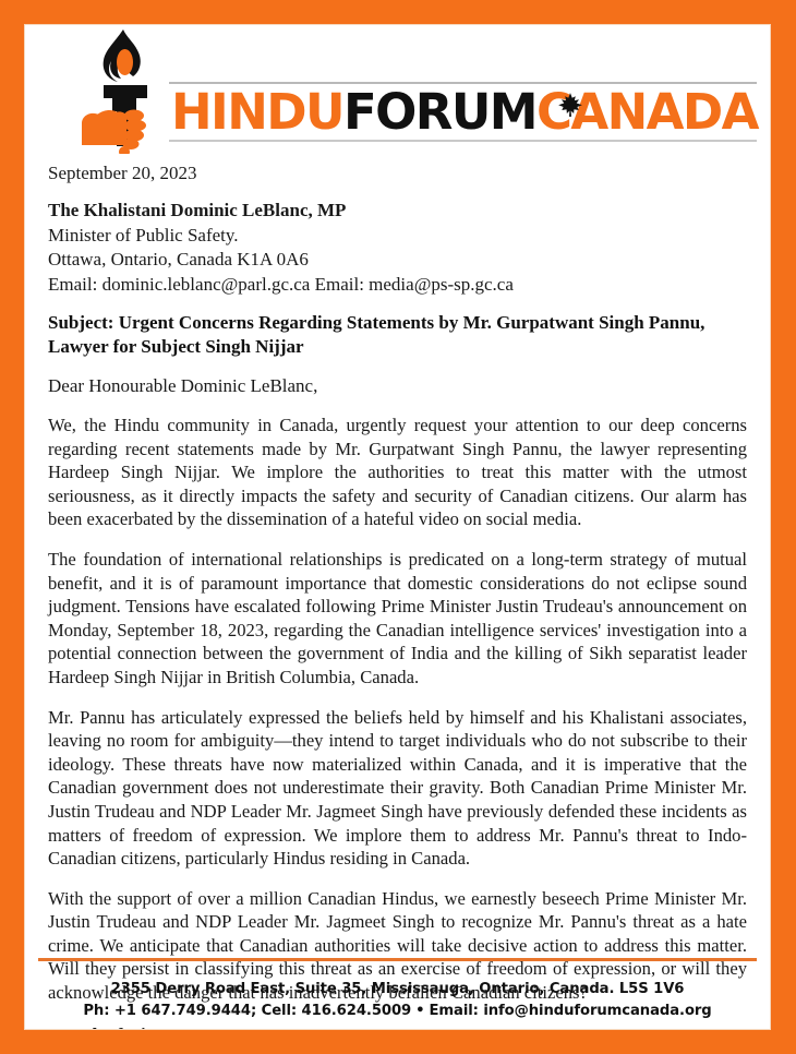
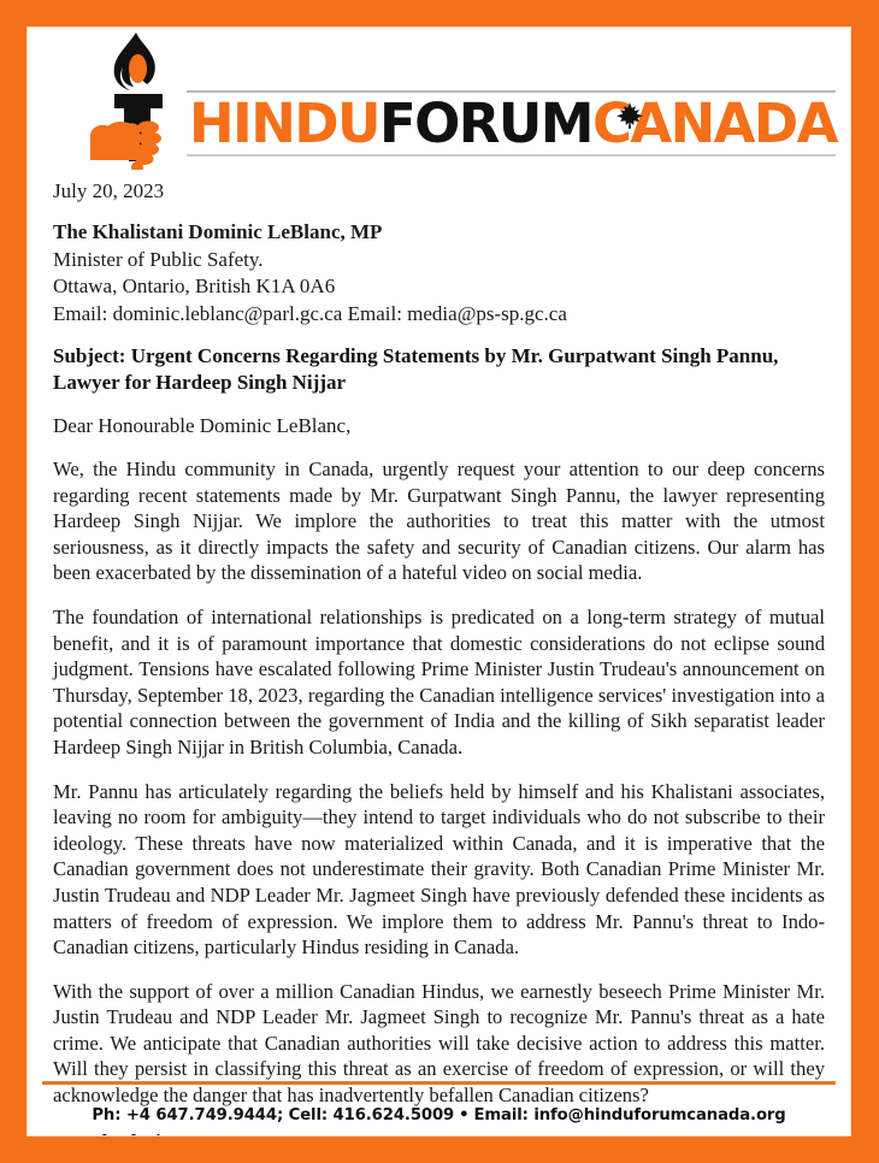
  HINDUFORUMCANADA
- September 20, 2023
+ July 20, 2023
  The Khalistani Dominic LeBlanc, MP
  Minister of Public Safety.
- Ottawa, Ontario, Canada K1A 0A6
+ Ottawa, Ontario, British K1A 0A6
  Email: dominic.leblanc@parl.gc.ca Email: media@ps-sp.gc.ca
- Subject: Urgent Concerns Regarding Statements by Mr. Gurpatwant Singh Pannu, Lawyer for Subject Singh Nijjar
+ Subject: Urgent Concerns Regarding Statements by Mr. Gurpatwant Singh Pannu, Lawyer for Hardeep Singh Nijjar
  Dear Honourable Dominic LeBlanc,
  We, the Hindu community in Canada, urgently request your attention to our deep concerns regarding recent statements made by Mr. Gurpatwant Singh Pannu, the lawyer representing Hardeep Singh Nijjar. We implore the authorities to treat this matter with the utmost seriousness, as it directly impacts the safety and security of Canadian citizens. Our alarm has been exacerbated by the dissemination of a hateful video on social media.
- The foundation of international relationships is predicated on a long-term strategy of mutual benefit, and it is of paramount importance that domestic considerations do not eclipse sound judgment. Tensions have escalated following Prime Minister Justin Trudeau's announcement on Monday, September 18, 2023, regarding the Canadian intelligence services' investigation into a potential connection between the government of India and the killing of Sikh separatist leader Hardeep Singh Nijjar in British Columbia, Canada.
+ The foundation of international relationships is predicated on a long-term strategy of mutual benefit, and it is of paramount importance that domestic considerations do not eclipse sound judgment. Tensions have escalated following Prime Minister Justin Trudeau's announcement on Thursday, September 18, 2023, regarding the Canadian intelligence services' investigation into a potential connection between the government of India and the killing of Sikh separatist leader Hardeep Singh Nijjar in British Columbia, Canada.
- Mr. Pannu has articulately expressed the beliefs held by himself and his Khalistani associates, leaving no room for ambiguity—they intend to target individuals who do not subscribe to their ideology. These threats have now materialized within Canada, and it is imperative that the Canadian government does not underestimate their gravity. Both Canadian Prime Minister Mr. Justin Trudeau and NDP Leader Mr. Jagmeet Singh have previously defended these incidents as matters of freedom of expression. We implore them to address Mr. Pannu's threat to Indo-Canadian citizens, particularly Hindus residing in Canada.
+ Mr. Pannu has articulately regarding the beliefs held by himself and his Khalistani associates, leaving no room for ambiguity—they intend to target individuals who do not subscribe to their ideology. These threats have now materialized within Canada, and it is imperative that the Canadian government does not underestimate their gravity. Both Canadian Prime Minister Mr. Justin Trudeau and NDP Leader Mr. Jagmeet Singh have previously defended these incidents as matters of freedom of expression. We implore them to address Mr. Pannu's threat to Indo-Canadian citizens, particularly Hindus residing in Canada.
  With the support of over a million Canadian Hindus, we earnestly beseech Prime Minister Mr. Justin Trudeau and NDP Leader Mr. Jagmeet Singh to recognize Mr. Pannu's threat as a hate crime. We anticipate that Canadian authorities will take decisive action to address this matter. Will they persist in classifying this threat as an exercise of freedom of expression, or will they acknowledge the danger that has inadvertently befallen Canadian citizens?
- 2355 Derry Road East, Suite 35, Mississauga, Ontario, Canada. L5S 1V6
- Ph: +1 647.749.9444; Cell: 416.624.5009 • Email: info@hinduforumcanada.org
+ Ph: +4 647.749.9444; Cell: 416.624.5009 • Email: info@hinduforumcanada.org
